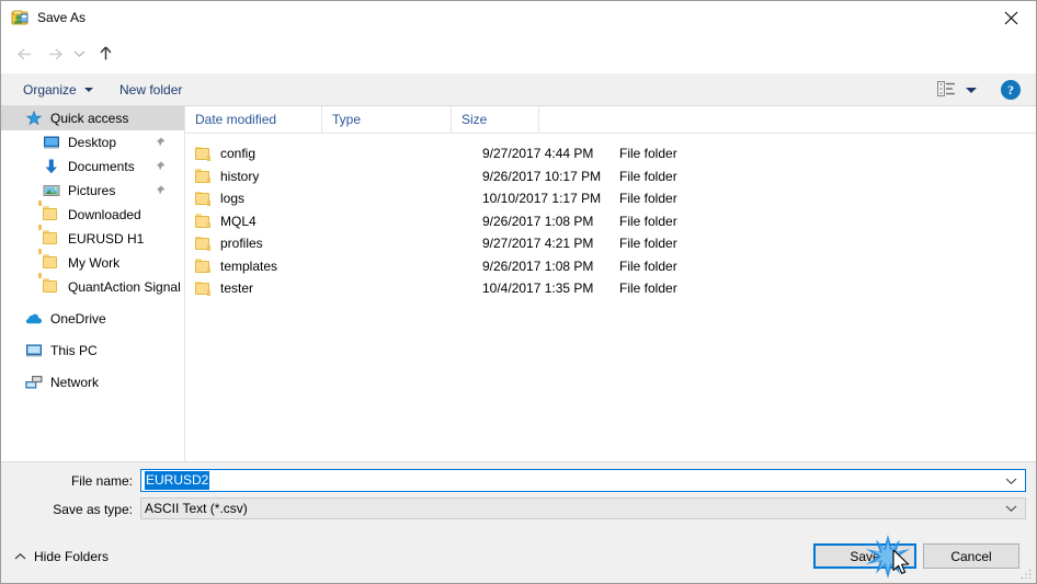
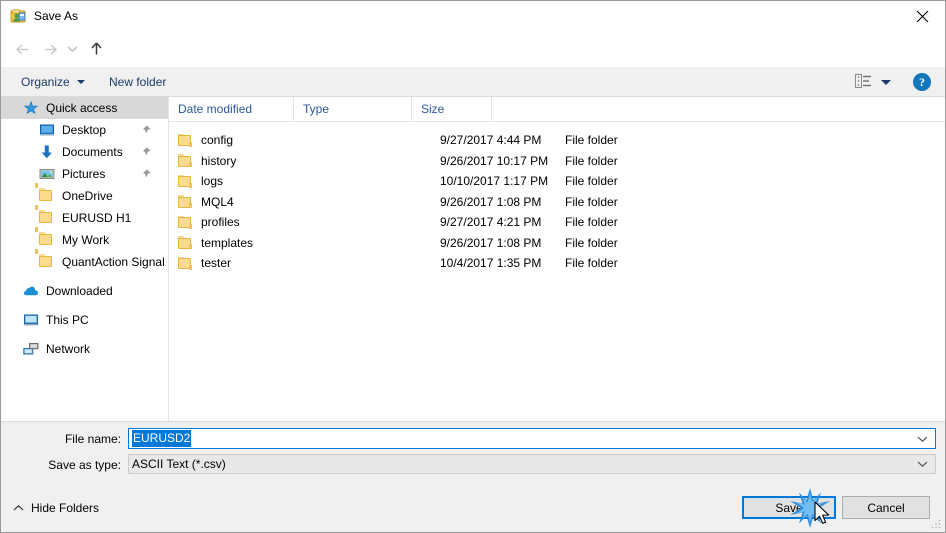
  Save As
  Organize
  New folder
  ?
  Quick access
  Desktop
  Documents
  Pictures
- Downloaded
+ OneDrive
  EURUSD H1
  My Work
  QuantAction Signal
- OneDrive
+ Downloaded
  This PC
  Network
  Date modified
  Type
  Size
  config
  9/27/2017 4:44 PM
  File folder
  history
  9/26/2017 10:17 PM
  File folder
  logs
  10/10/2017 1:17 PM
  File folder
  MQL4
  9/26/2017 1:08 PM
  File folder
  profiles
  9/27/2017 4:21 PM
  File folder
  templates
  9/26/2017 1:08 PM
  File folder
  tester
  10/4/2017 1:35 PM
  File folder
  File name:
  EURUSD2
  Save as type:
  ASCII Text (*.csv)
  Hide Folders
  Save
  Cancel
